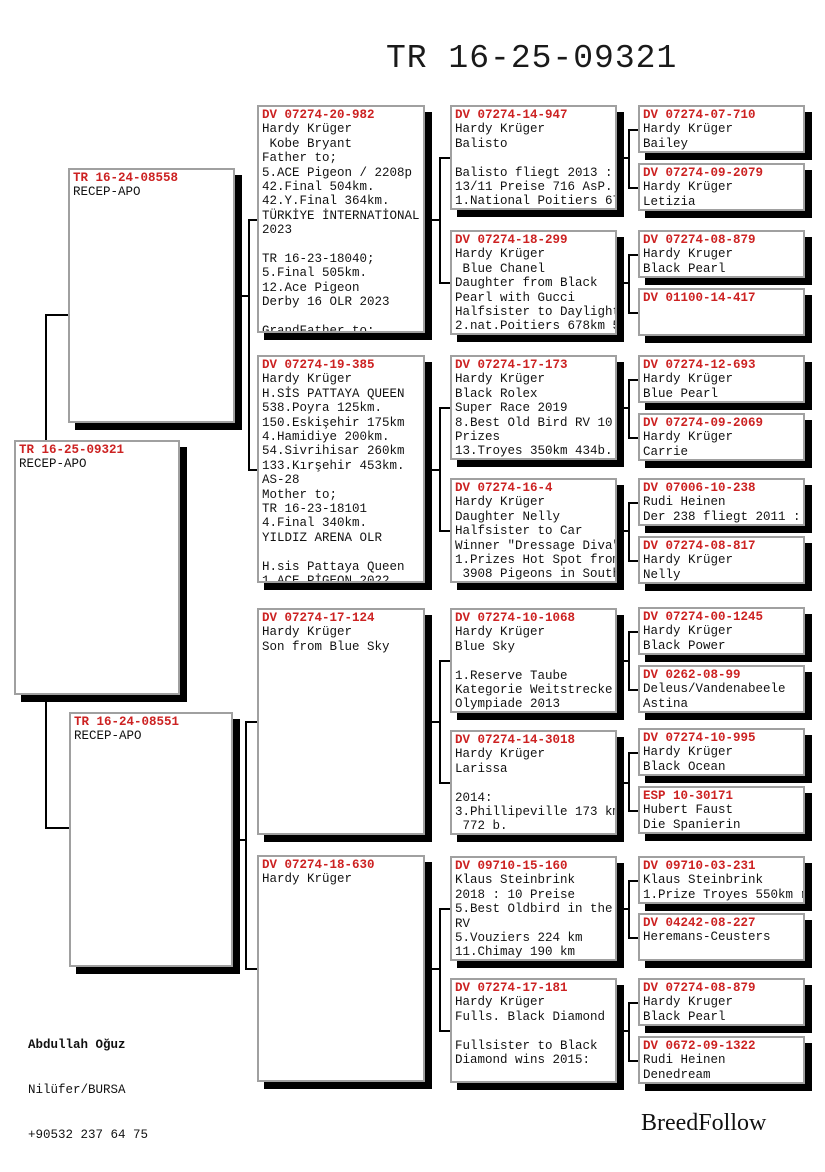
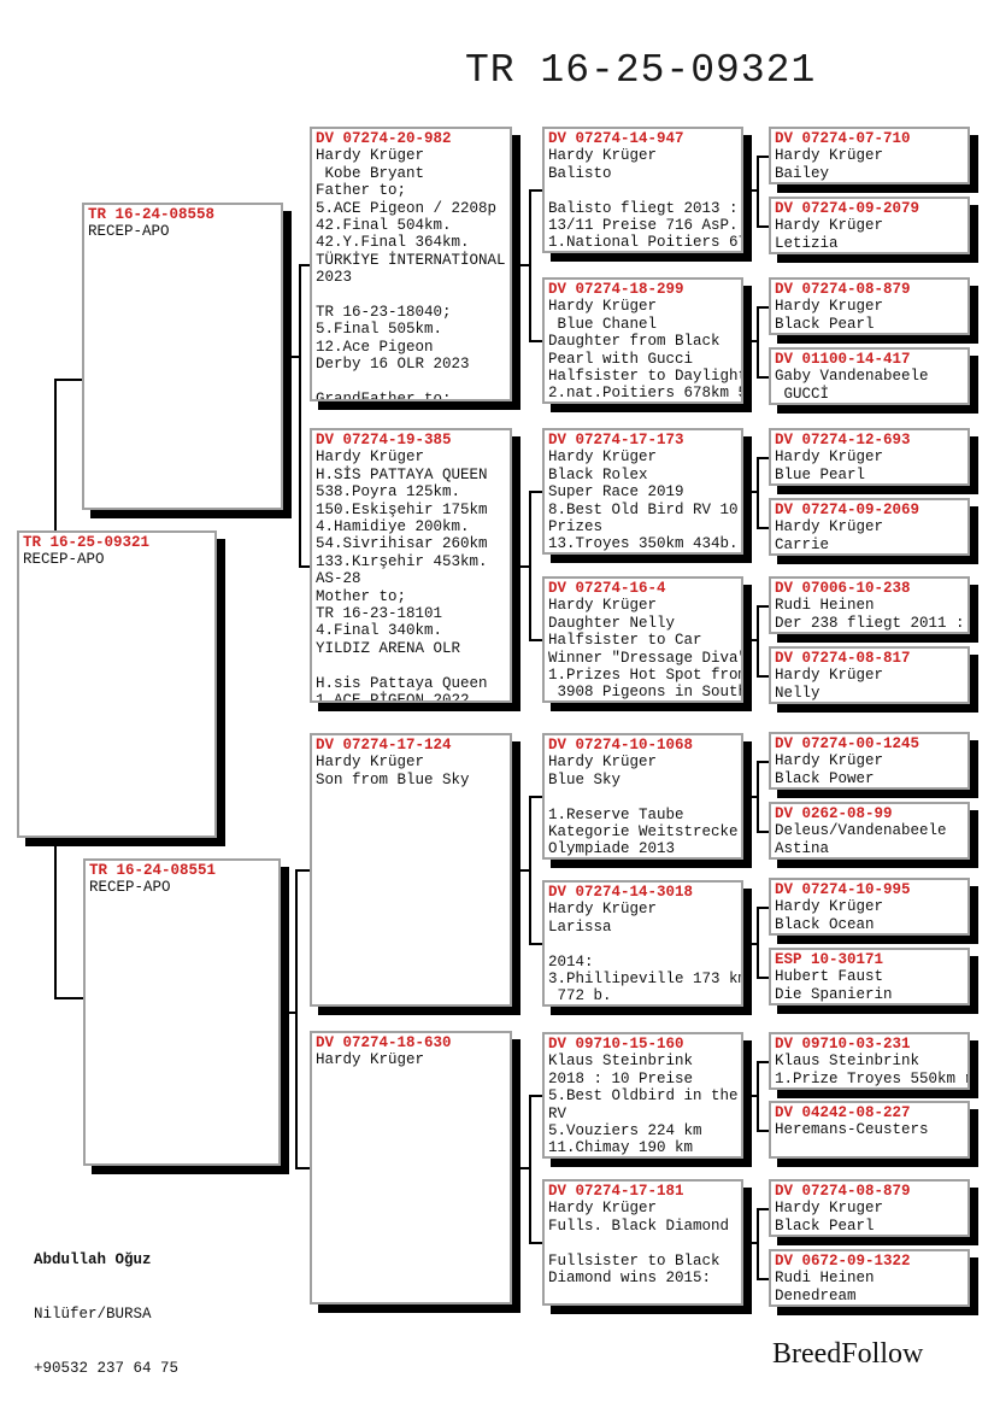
  TR 16-25-09321
  Abdullah Oğuz
  Nilüfer/BURSA
  +90532 237 64 75
  BreedFollow
  TR 16-24-08558
  RECEP-APO
  TR 16-25-09321
  RECEP-APO
  TR 16-24-08551
  RECEP-APO
  DV 07274-20-982
  Hardy Krüger
  Kobe Bryant
  Father to;
  5.ACE Pigeon / 2208p
  42.Final 504km.
  42.Y.Final 364km.
  TÜRKİYE İNTERNATİONAL
  2023
  TR 16-23-18040;
  5.Final 505km.
  12.Ace Pigeon
  Derby 16 OLR 2023
  GrandFather to;
  DV 07274-19-385
  Hardy Krüger
  H.SİS PATTAYA QUEEN
  538.Poyra 125km.
  150.Eskişehir 175km
  4.Hamidiye 200km.
  54.Sivrihisar 260km
  133.Kırşehir 453km.
  AS-28
  Mother to;
  TR 16-23-18101
  4.Final 340km.
  YILDIZ ARENA OLR
  H.sis Pattaya Queen
  1.ACE PİGEON 2022
  DV 07274-17-124
  Hardy Krüger
  Son from Blue Sky
  DV 07274-18-630
  Hardy Krüger
  DV 07274-14-947
  Hardy Krüger
  Balisto
  Balisto fliegt 2013 :
  13/11 Preise 716 AsP.
  1.National Poitiers 6
  DV 07274-18-299
  Hardy Krüger
  Blue Chanel
  Daughter from Black
  Pearl with Gucci
  Halfsister to Dayligh
  2.nat.Poitiers 678km
  DV 07274-17-173
  Hardy Krüger
  Black Rolex
  Super Race 2019
  8.Best Old Bird RV 10
  Prizes
  13.Troyes 350km 434b.
  DV 07274-16-4
  Hardy Krüger
  Daughter Nelly
  Halfsister to Car
  Winner "Dressage Diva
  1.Prizes Hot Spot fro
  3908 Pigeons in Sout
  DV 07274-10-1068
  Hardy Krüger
  Blue Sky
  1.Reserve Taube
  Kategorie Weitstrecke
  Olympiade 2013
  DV 07274-14-3018
  Hardy Krüger
  Larissa
  2014:
  3.Phillipeville 173 k
  772 b.
  DV 09710-15-160
  Klaus Steinbrink
  2018 : 10 Preise
  5.Best Oldbird in the
  RV
  5.Vouziers 224 km
  11.Chimay 190 km
  DV 07274-17-181
  Hardy Krüger
  Fulls. Black Diamond
  Fullsister to Black
  Diamond wins 2015:
  DV 07274-07-710
  Hardy Krüger
  Bailey
  DV 07274-09-2079
  Hardy Krüger
  Letizia
  DV 07274-08-879
  Hardy Kruger
  Black Pearl
  DV 01100-14-417
+ Gaby Vandenabeele
+ GUCCİ
  DV 07274-12-693
  Hardy Krüger
  Blue Pearl
  DV 07274-09-2069
  Hardy Krüger
  Carrie
  DV 07006-10-238
  Rudi Heinen
  Der 238 fliegt 2011 :
  DV 07274-08-817
  Hardy Krüger
  Nelly
  DV 07274-00-1245
  Hardy Krüger
  Black Power
  DV 0262-08-99
  Deleus/Vandenabeele
  Astina
  DV 07274-10-995
  Hardy Krüger
  Black Ocean
  ESP 10-30171
  Hubert Faust
  Die Spanierin
  DV 09710-03-231
  Klaus Steinbrink
  1.Prize Troyes 550km
  DV 04242-08-227
  Heremans-Ceusters
  DV 07274-08-879
  Hardy Kruger
  Black Pearl
  DV 0672-09-1322
  Rudi Heinen
  Denedream
